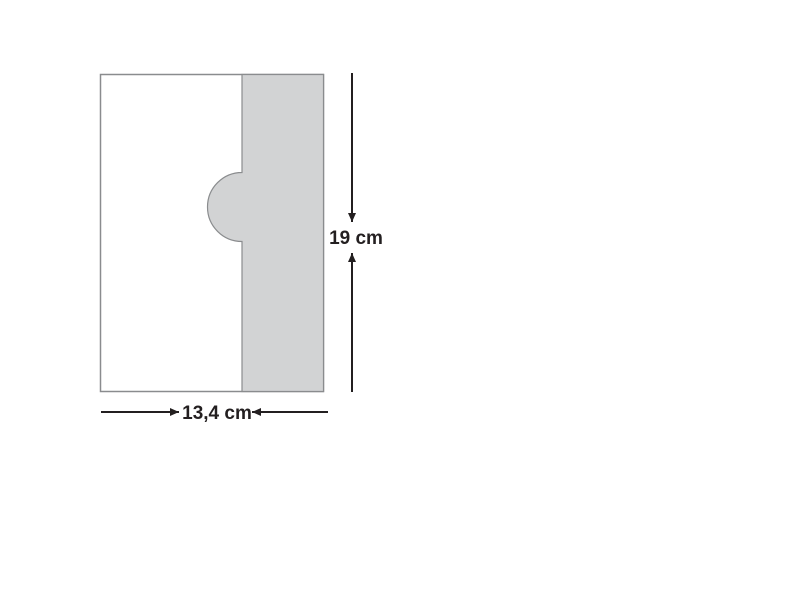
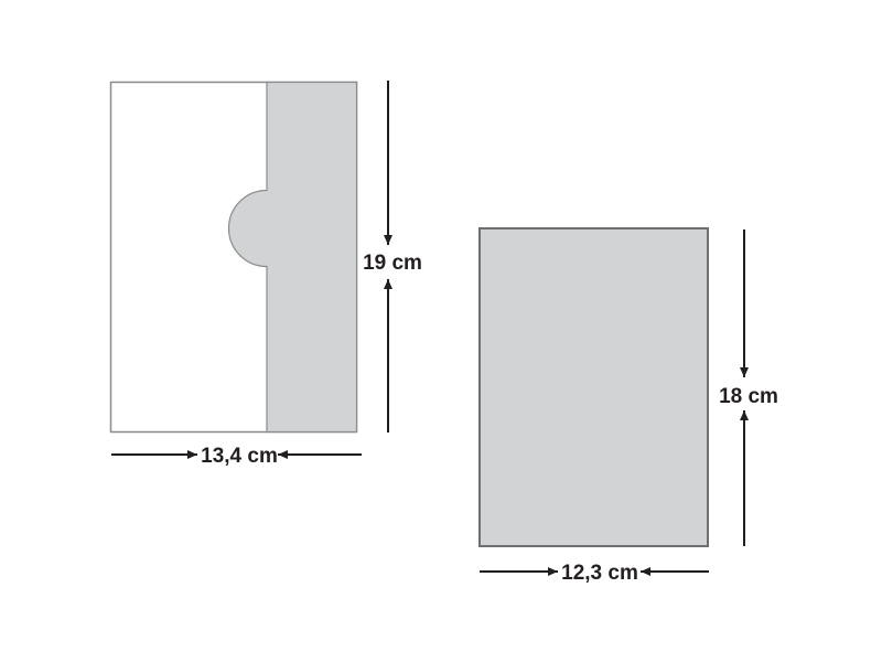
  19 cm
  13,4 cm
+ 18 cm
+ 12,3 cm
